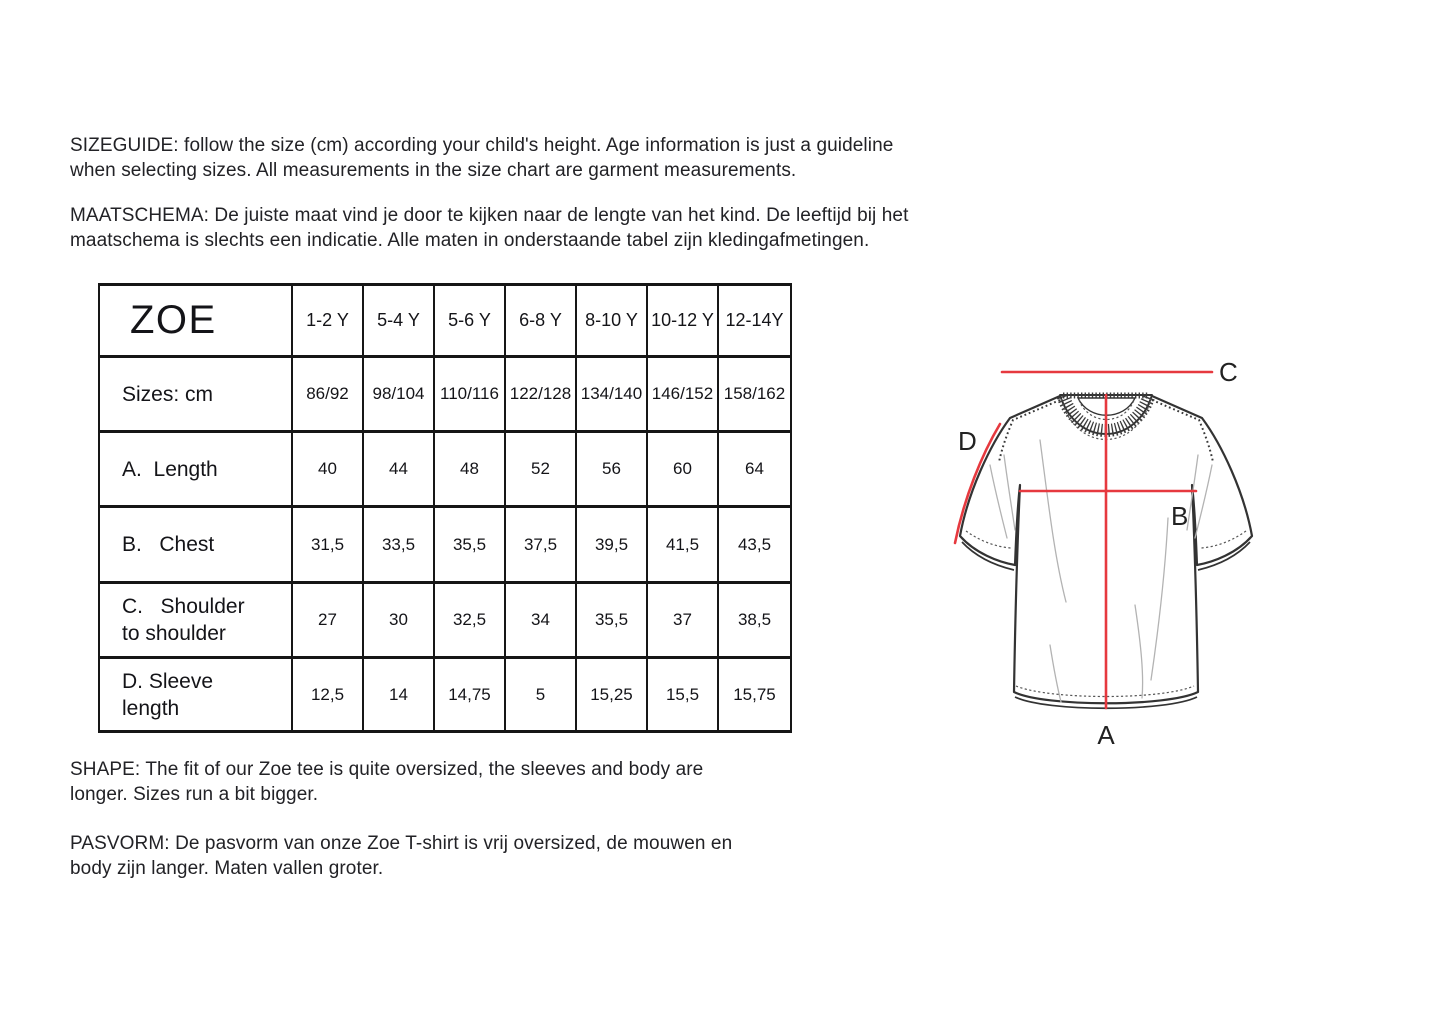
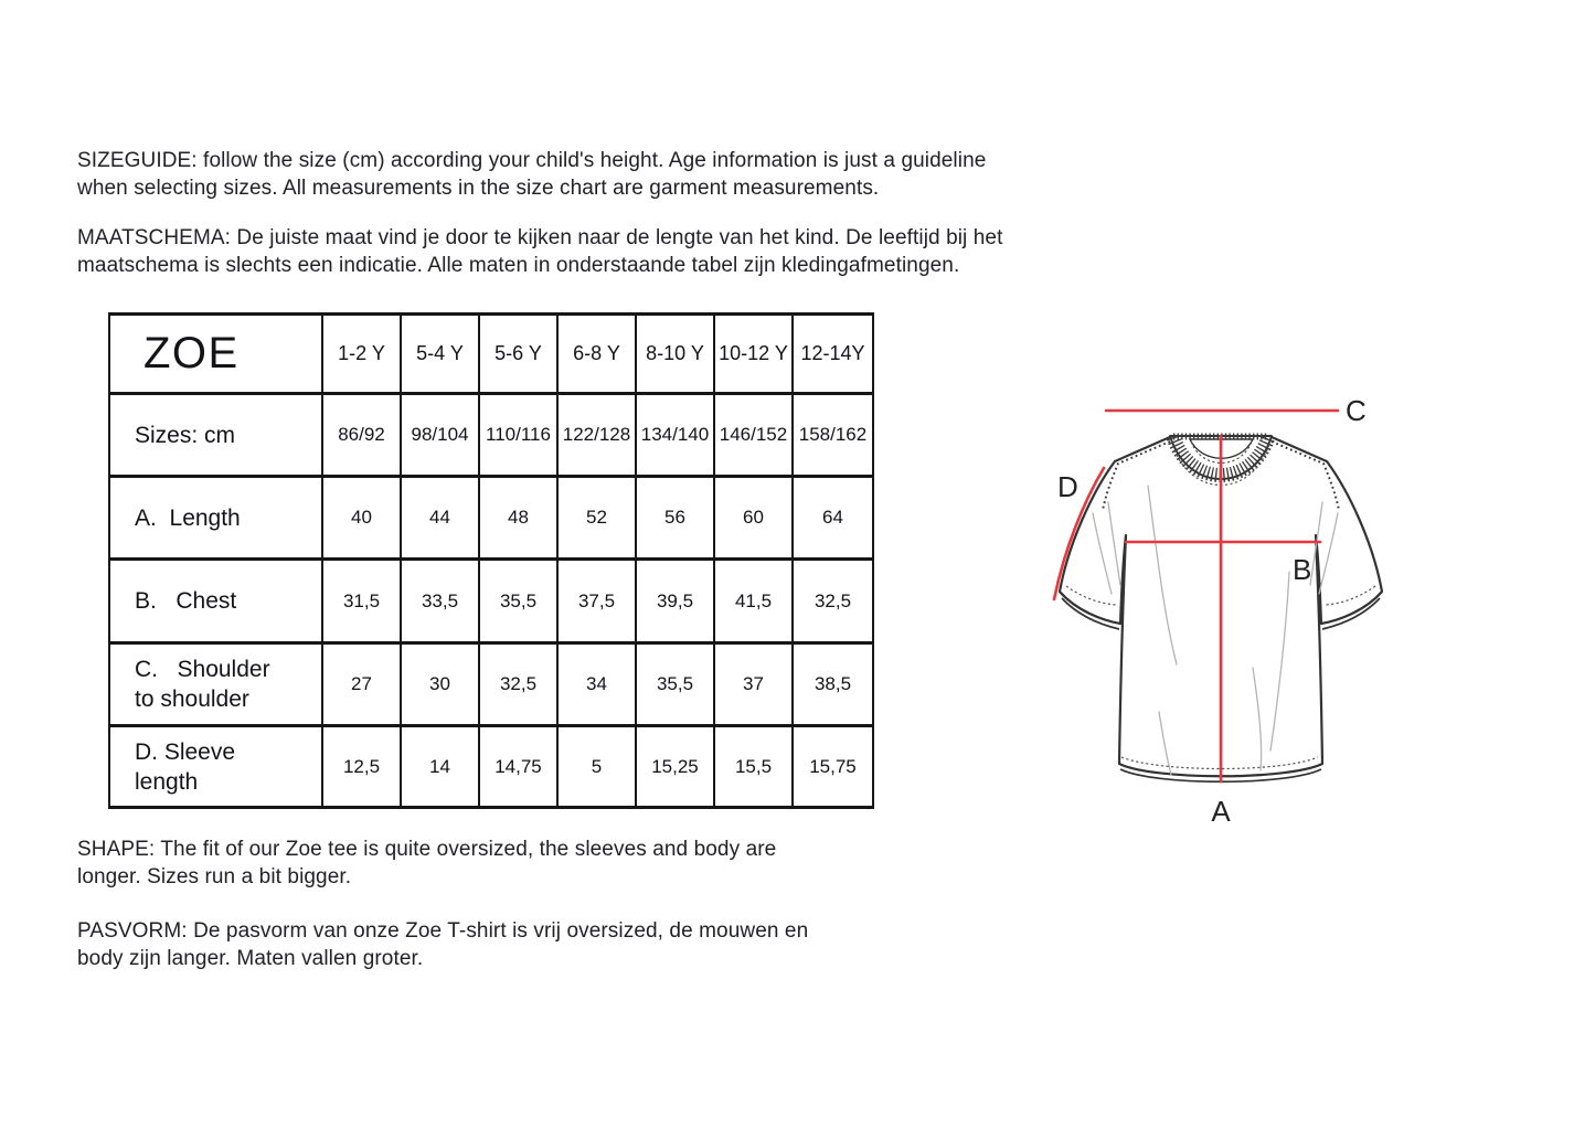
  SIZEGUIDE: follow the size (cm) according your child's height. Age information is just a guideline
  when selecting sizes. All measurements in the size chart are garment measurements.
  MAATSCHEMA: De juiste maat vind je door te kijken naar de lengte van het kind. De leeftijd bij het
  maatschema is slechts een indicatie. Alle maten in onderstaande tabel zijn kledingafmetingen.
  ZOE	1-2 Y	5-4 Y	5-6 Y	6-8 Y	8-10 Y	10-12 Y	12-14Y
  Sizes: cm	86/92	98/104	110/116	122/128	134/140	146/152	158/162
  A. Length	40	44	48	52	56	60	64
- B. Chest	31,5	33,5	35,5	37,5	39,5	41,5	43,5
+ B. Chest	31,5	33,5	35,5	37,5	39,5	41,5	32,5
  C. Shoulder to shoulder	27	30	32,5	34	35,5	37	38,5
  D. Sleeve length	12,5	14	14,75	5	15,25	15,5	15,75
  A
  B
  C
  D
  SHAPE: The fit of our Zoe tee is quite oversized, the sleeves and body are
  longer. Sizes run a bit bigger.
  PASVORM: De pasvorm van onze Zoe T-shirt is vrij oversized, de mouwen en
  body zijn langer. Maten vallen groter.
